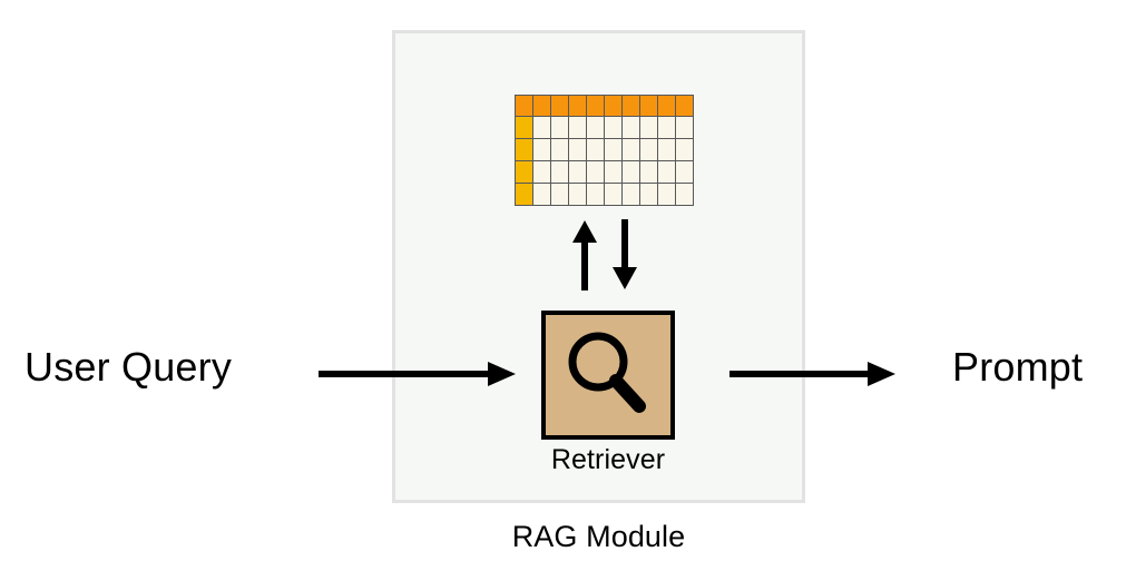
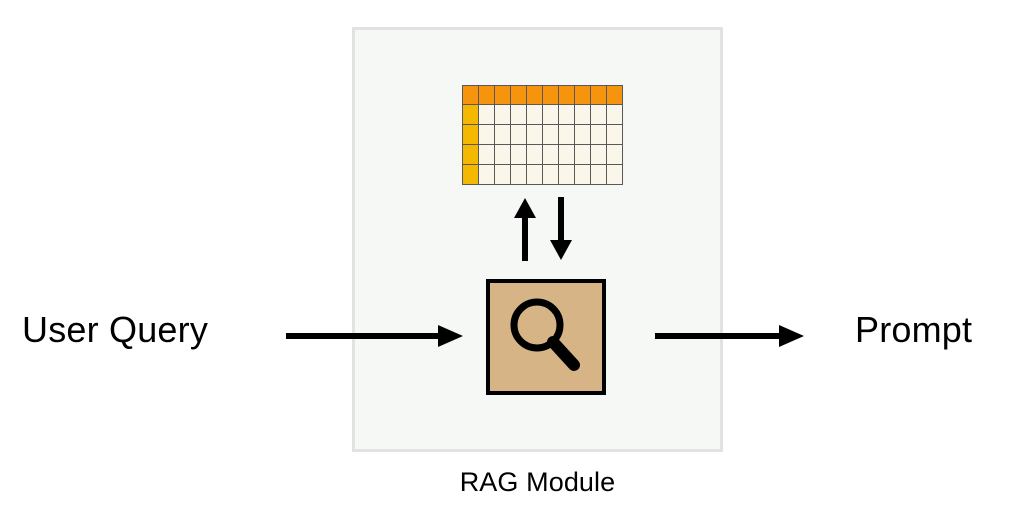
- Retriever
  User Query
  Prompt
  RAG Module
